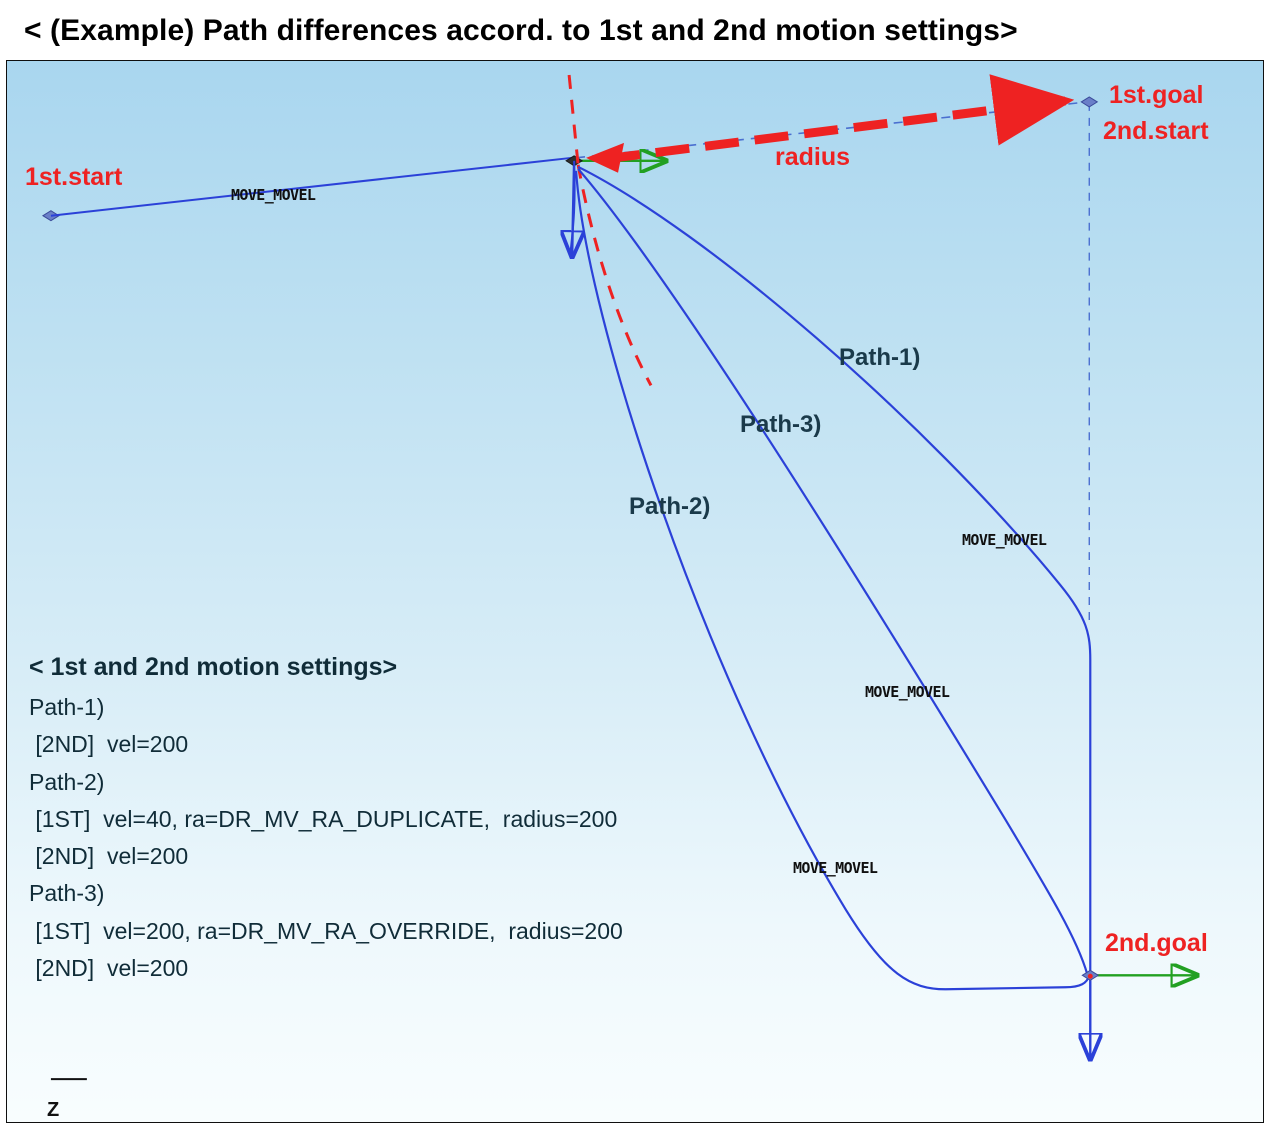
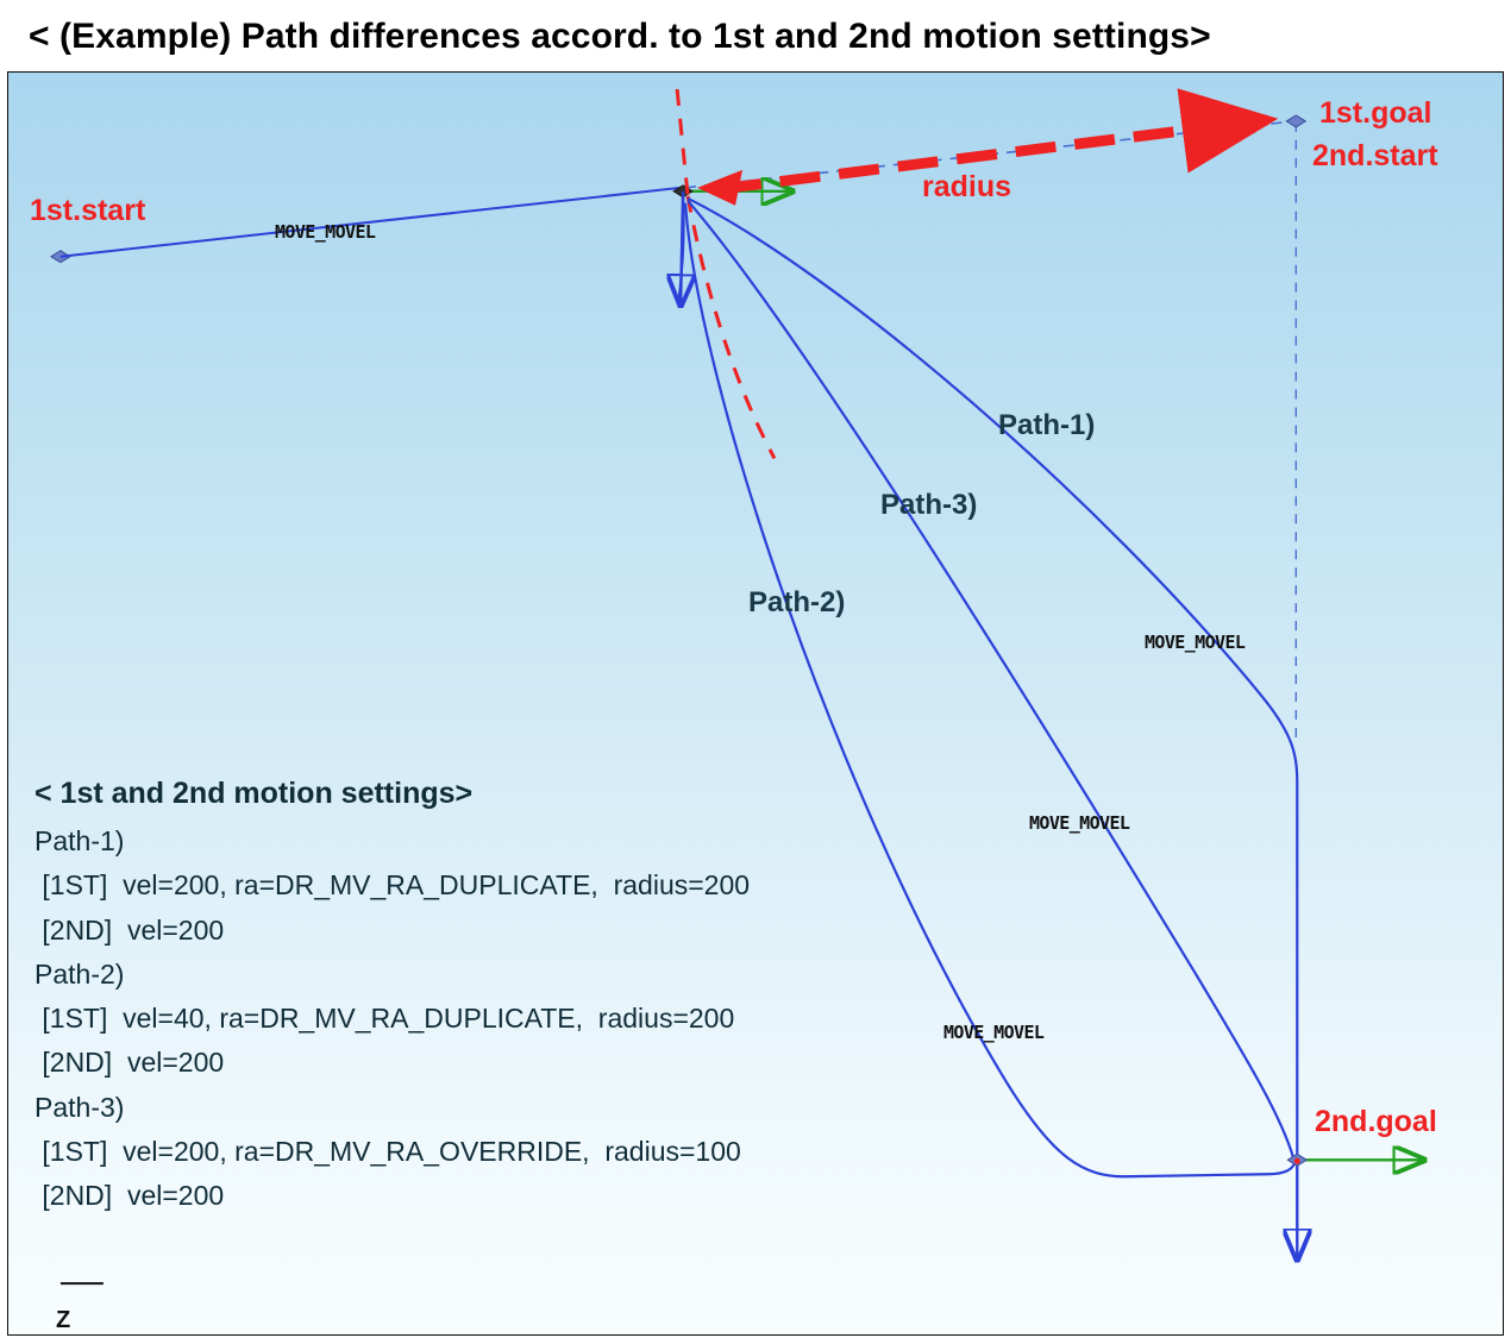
  < (Example) Path differences accord. to 1st and 2nd motion settings>
  1st.start
  1st.goal
  2nd.start
  2nd.goal
  radius
  Path-1)
  Path-3)
  Path-2)
  MOVE_MOVEL
  MOVE_MOVEL
  MOVE_MOVEL
  MOVE_MOVEL
  < 1st and 2nd motion settings>
  Path-1)
+ [1ST] vel=200, ra=DR_MV_RA_DUPLICATE, radius=200
  [2ND] vel=200
  Path-2)
  [1ST] vel=40, ra=DR_MV_RA_DUPLICATE, radius=200
  [2ND] vel=200
  Path-3)
- [1ST] vel=200, ra=DR_MV_RA_OVERRIDE, radius=200
+ [1ST] vel=200, ra=DR_MV_RA_OVERRIDE, radius=100
  [2ND] vel=200
  Z
